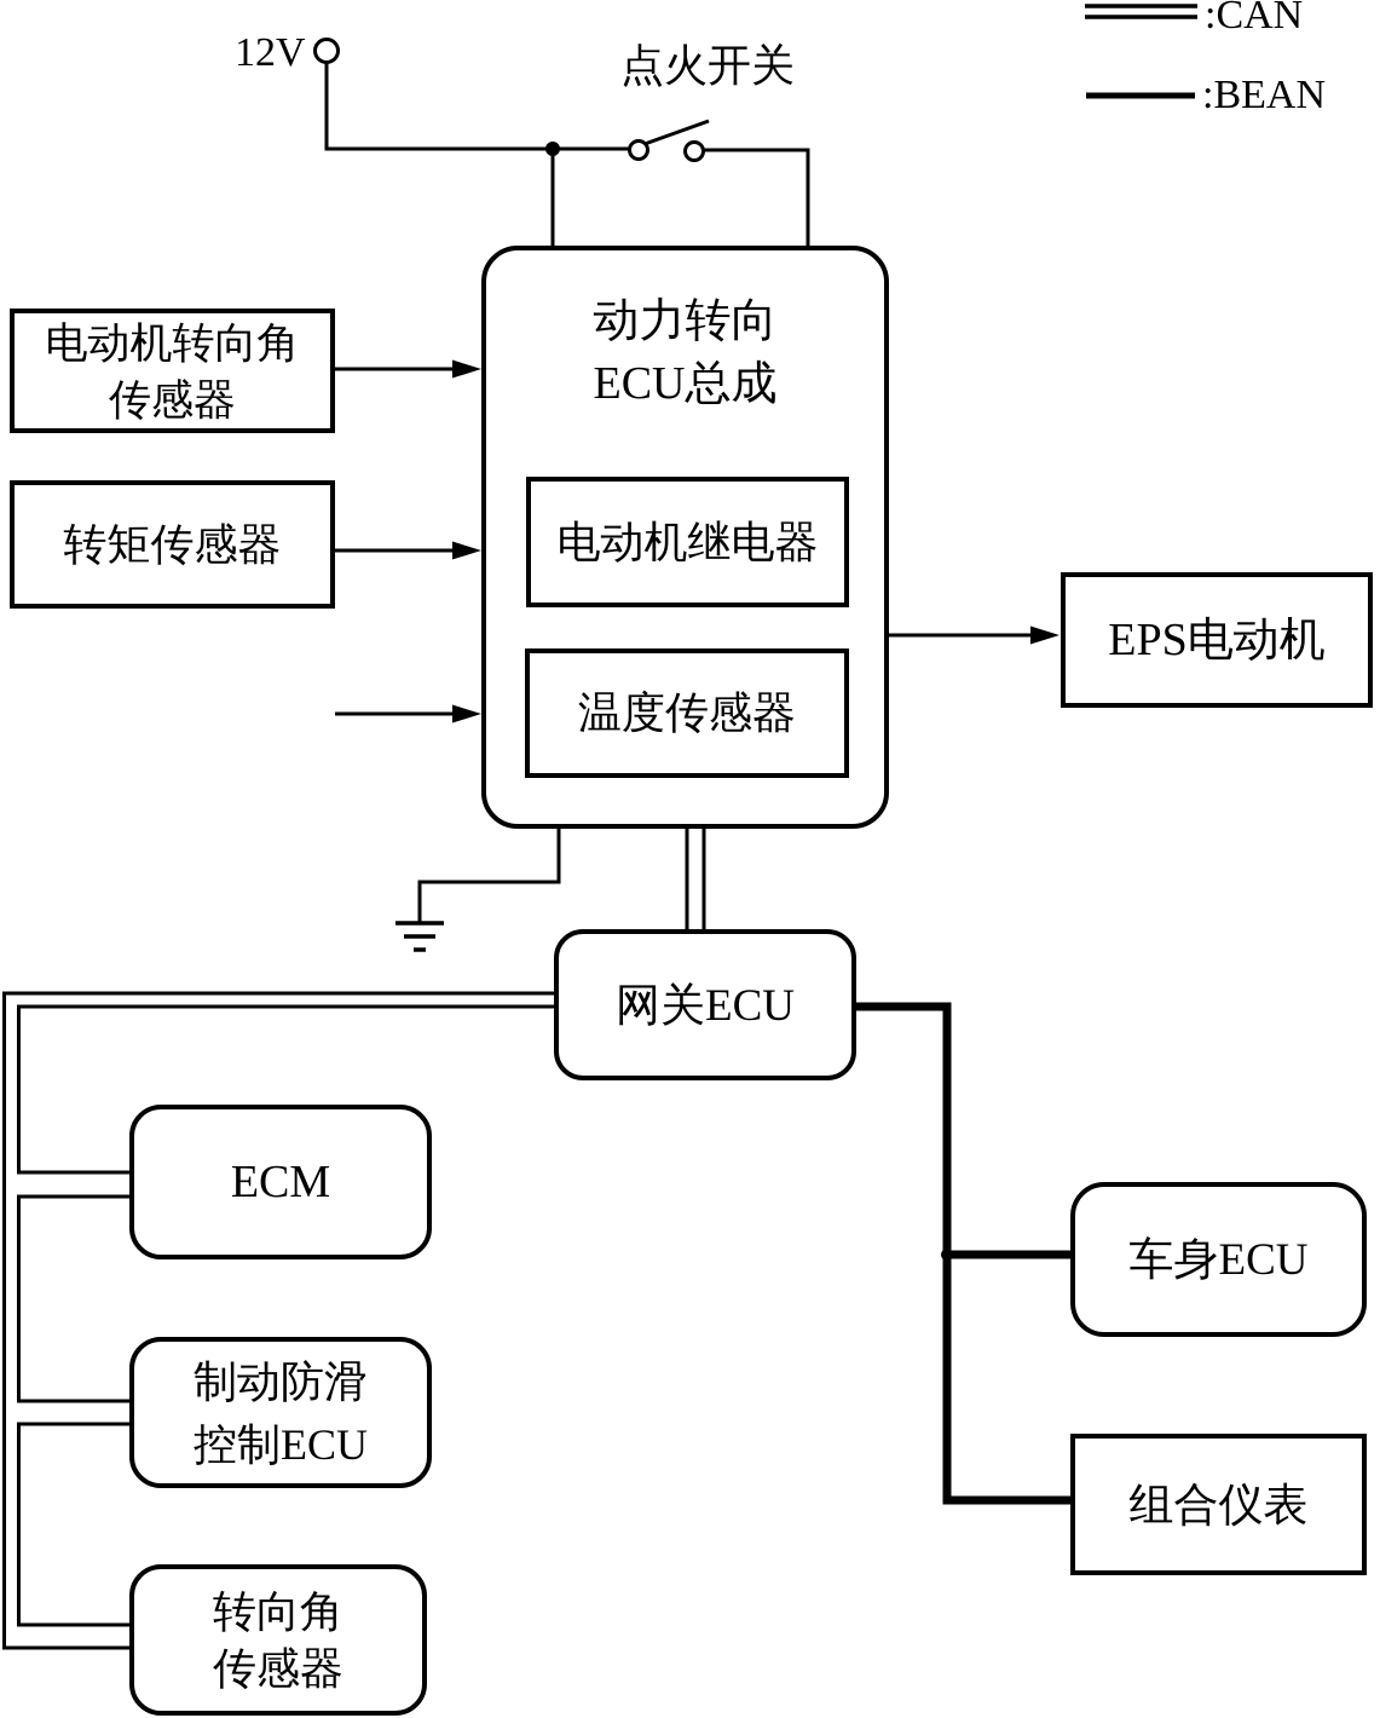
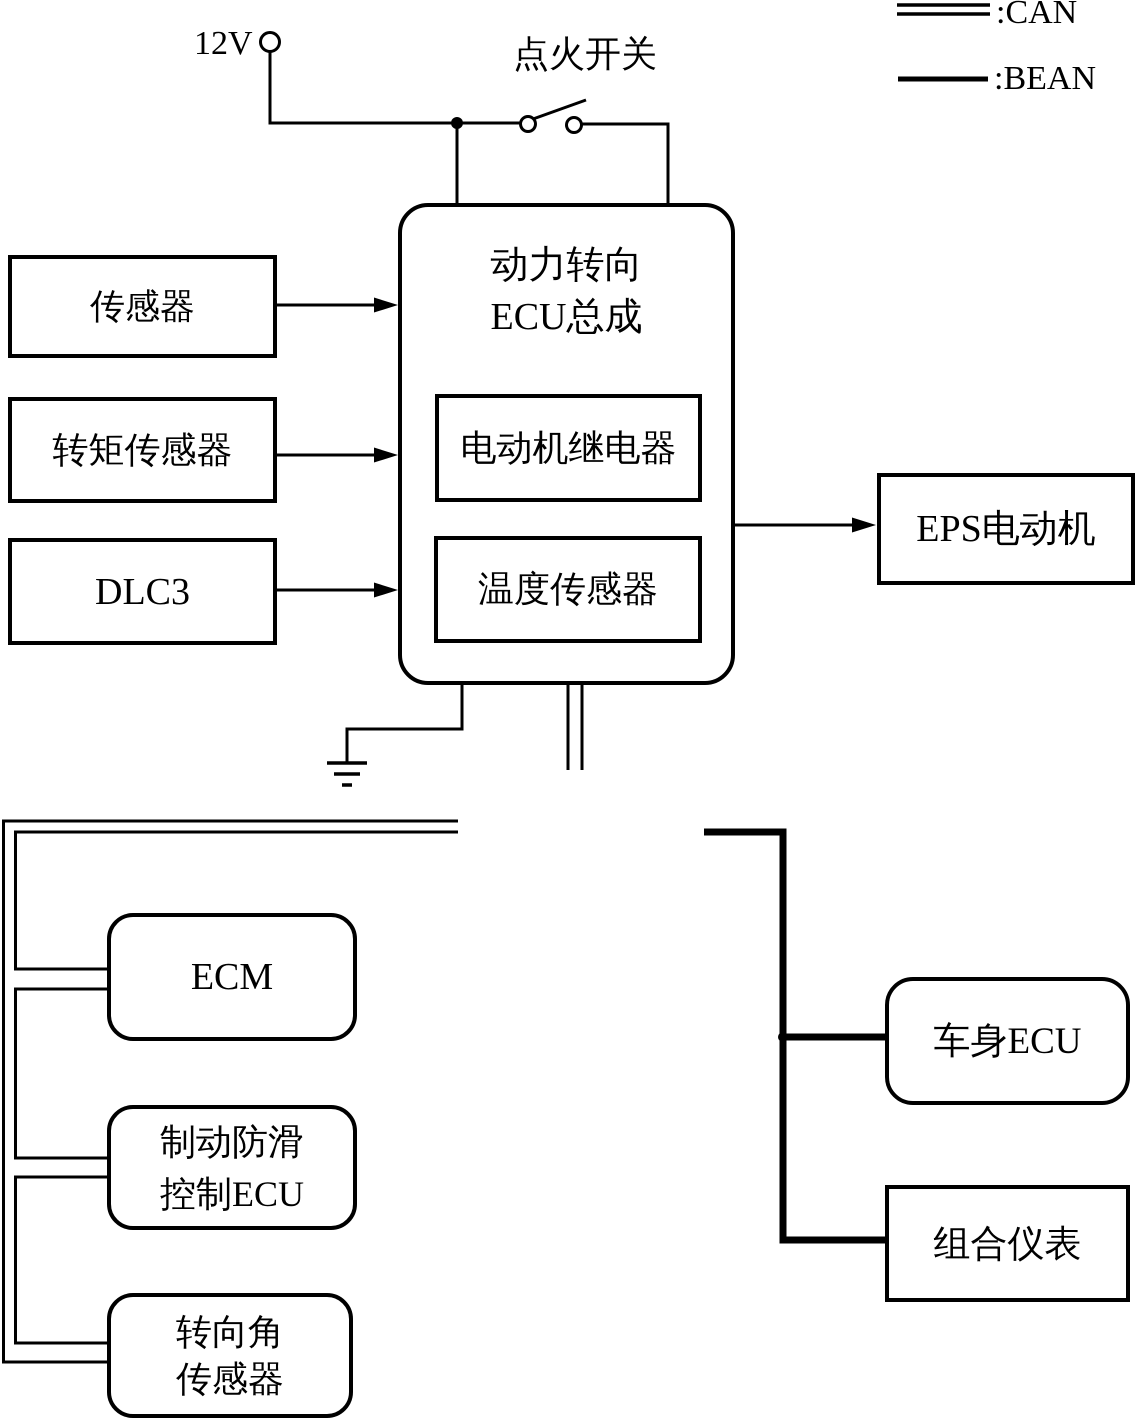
  12V
  点火开关
  :CAN
  :BEAN
- 电动机转向角
  传感器
  转矩传感器
+ DLC3
  动力转向
  ECU总成
  电动机继电器
  温度传感器
  EPS电动机
- 网关ECU
  ECM
  制动防滑
  控制ECU
  转向角
  传感器
  车身ECU
  组合仪表
